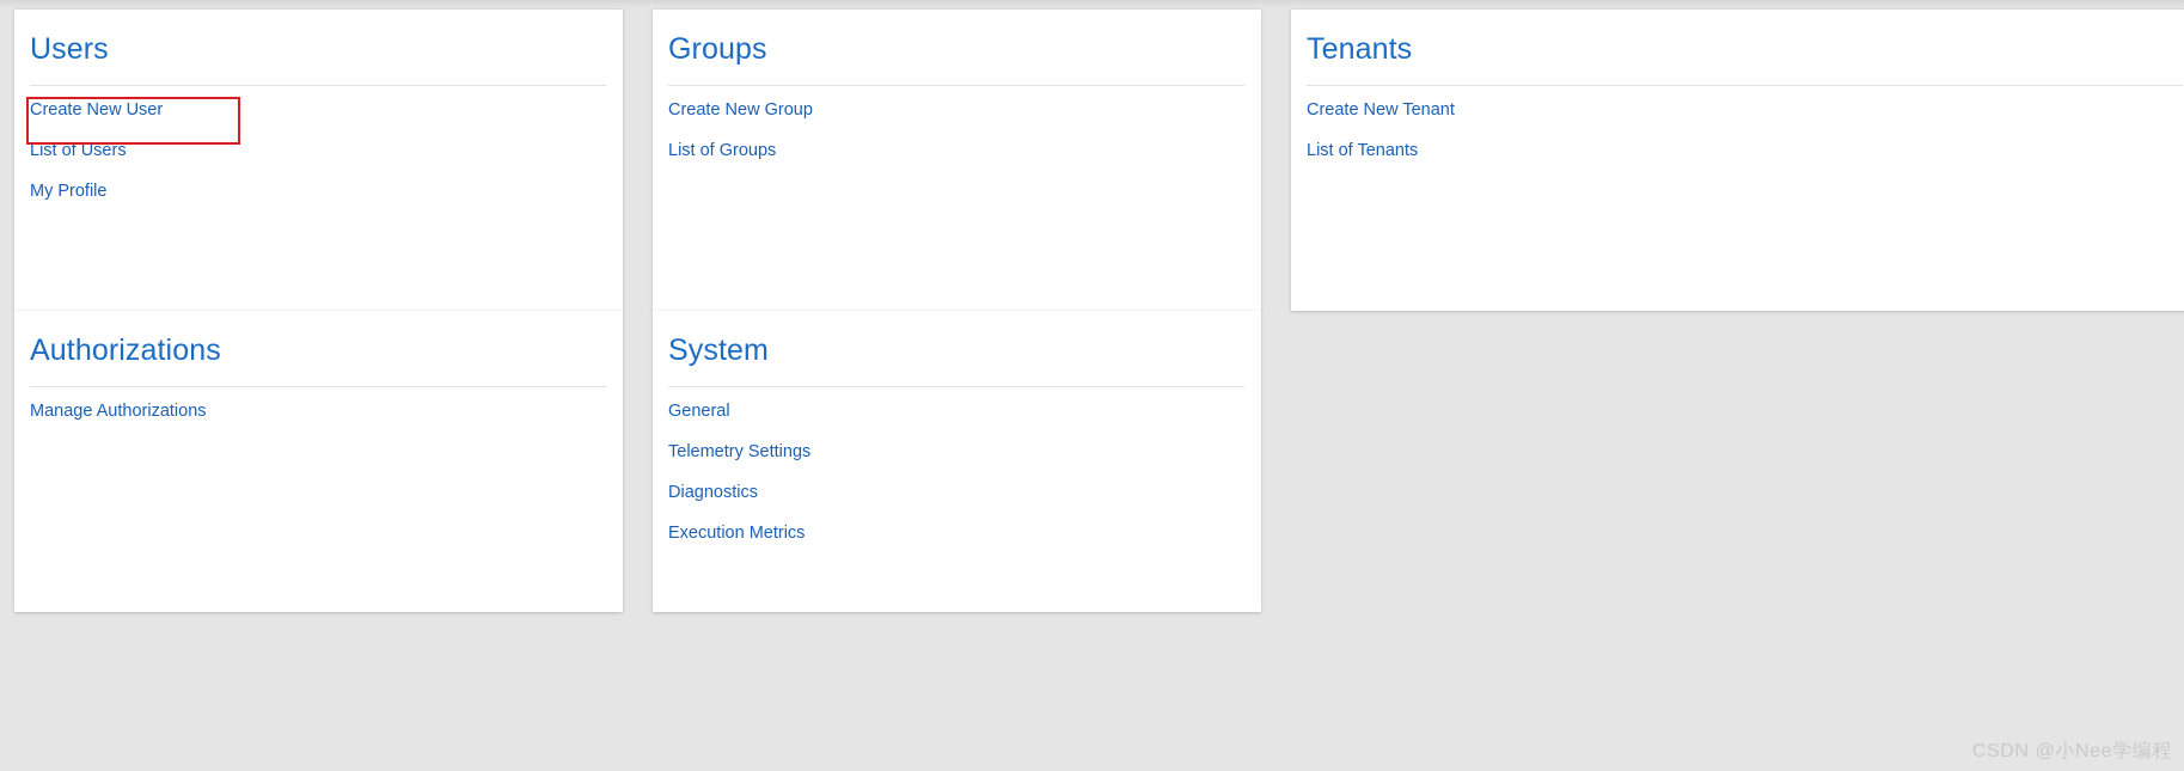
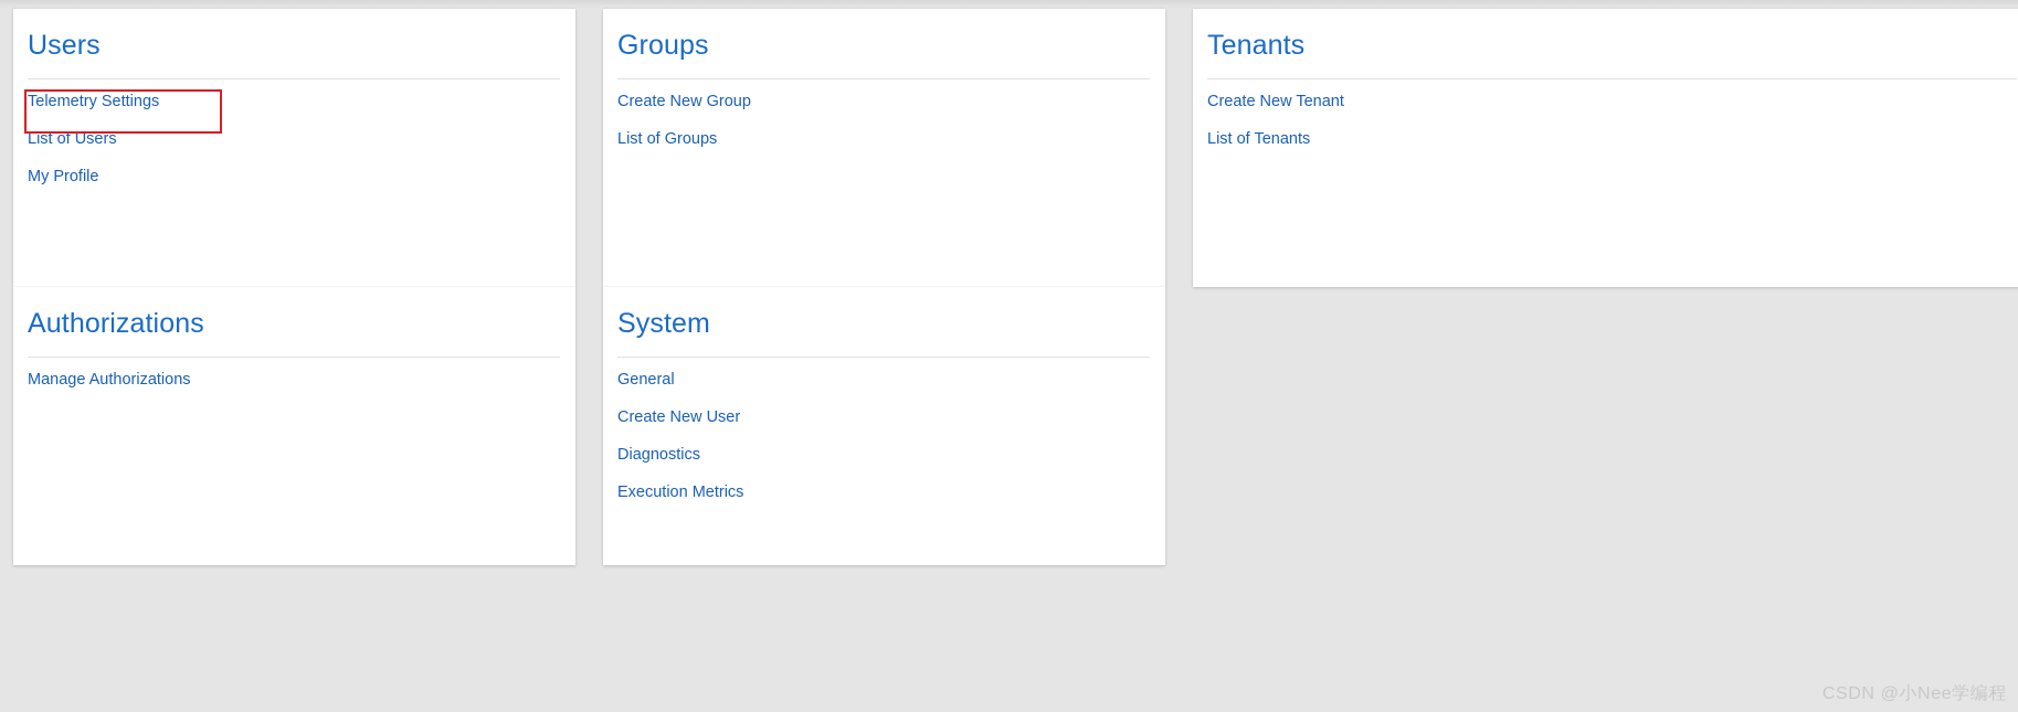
  Users
- Create New User
+ Telemetry Settings
  List of Users
  My Profile
  Groups
  Create New Group
  List of Groups
  Tenants
  Create New Tenant
  List of Tenants
  Authorizations
  Manage Authorizations
  System
  General
- Telemetry Settings
+ Create New User
  Diagnostics
  Execution Metrics
  CSDN @小Nee学编程
